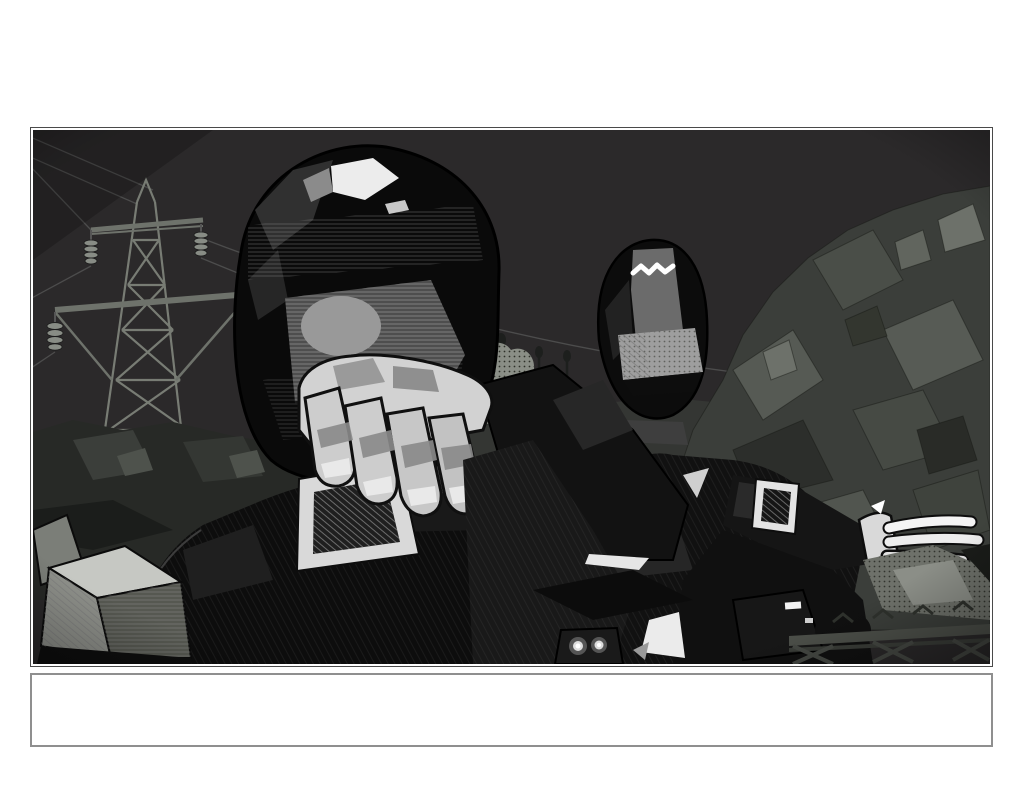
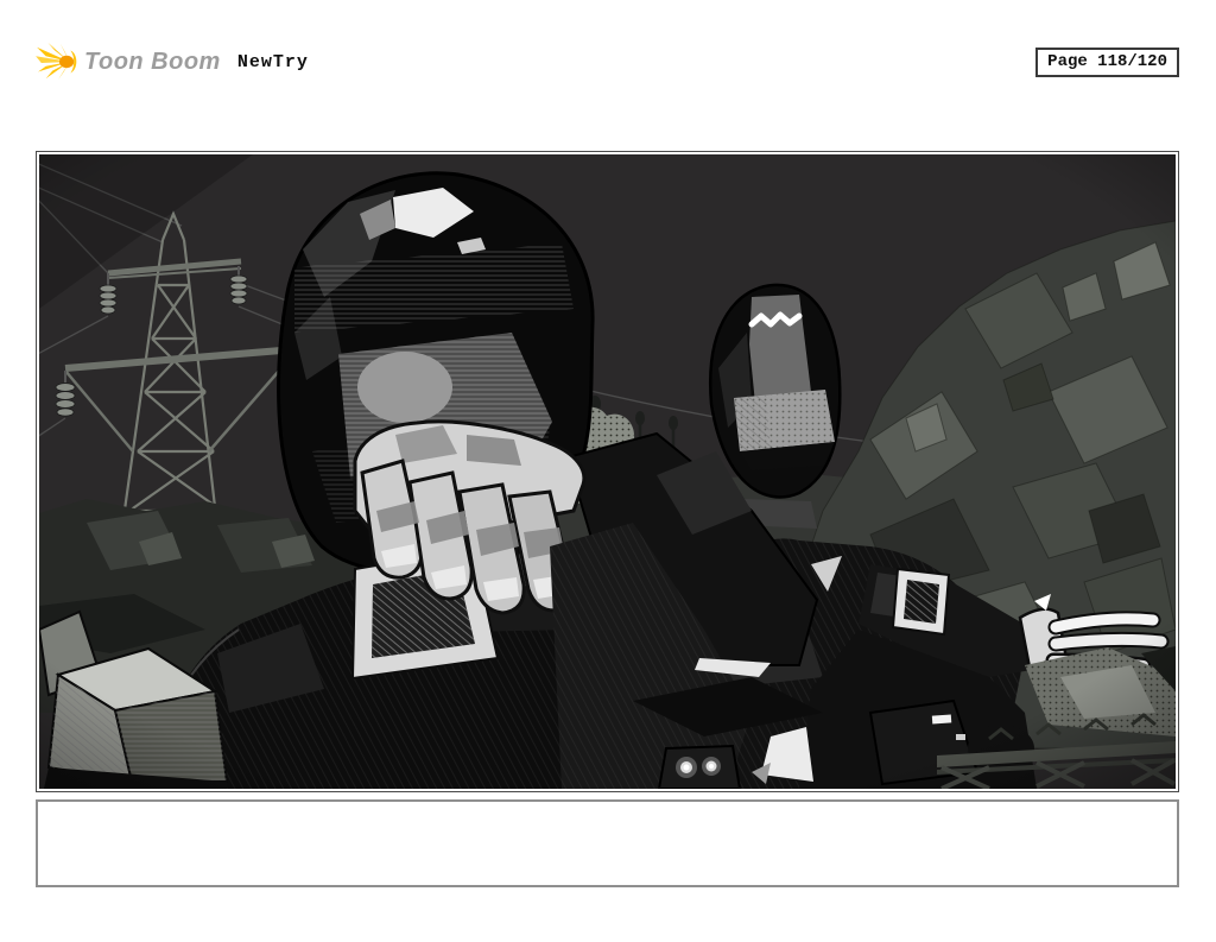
+ Toon Boom
+ NewTry
+ Page 118/120
